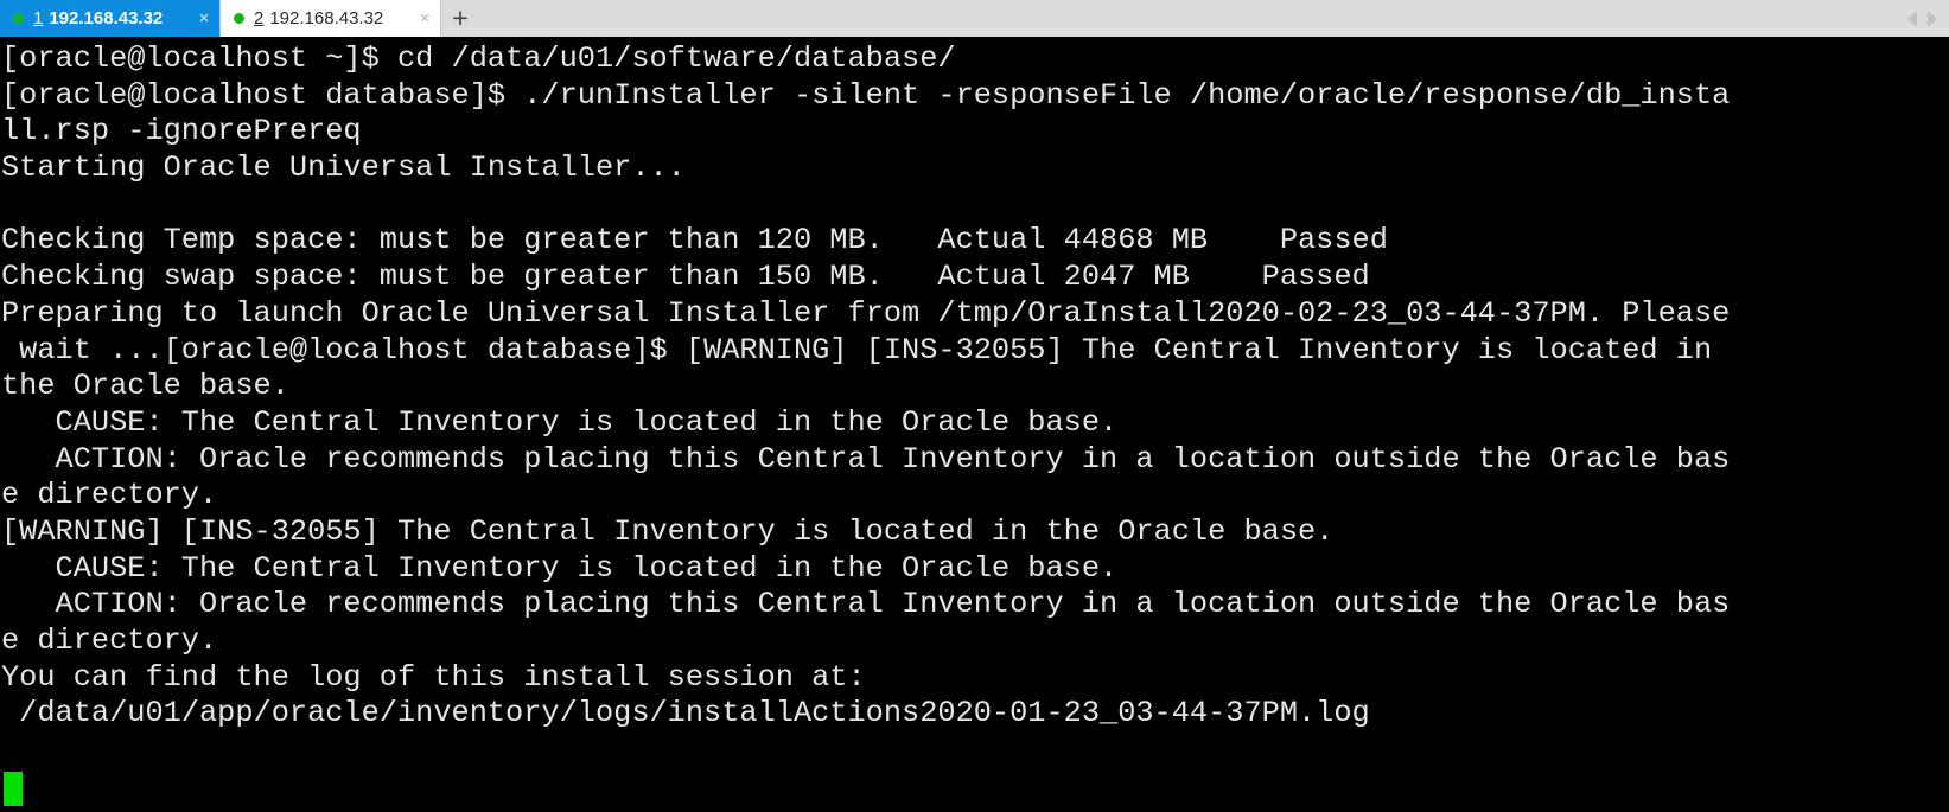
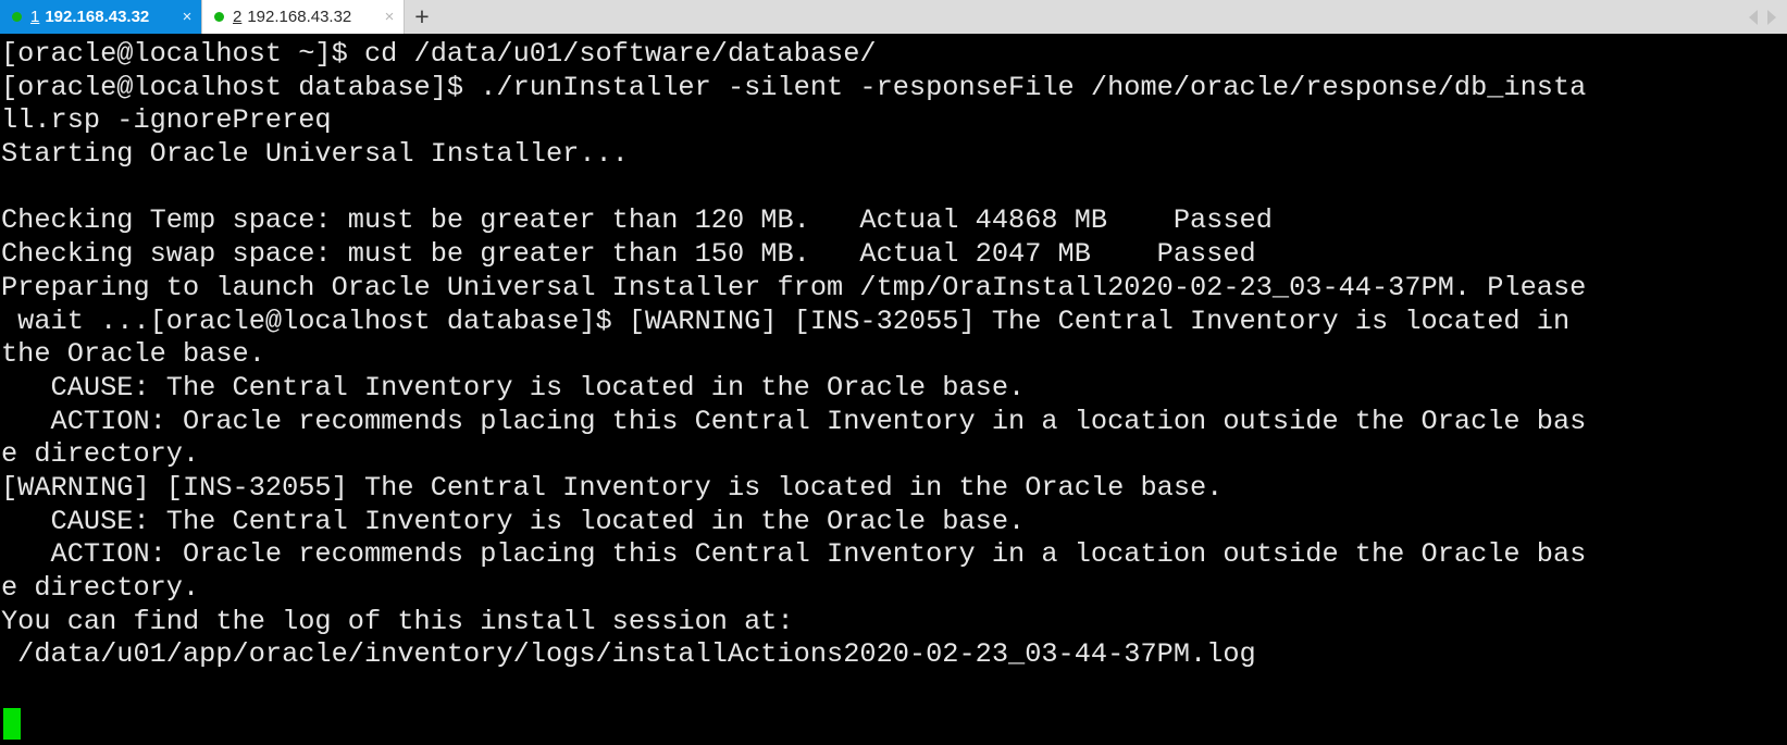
  1
  192.168.43.32
  ×
  2
  192.168.43.32
  ×
  +
  [oracle@localhost ~]$ cd /data/u01/software/database/
  [oracle@localhost database]$ ./runInstaller -silent -responseFile /home/oracle/response/db_insta
  ll.rsp -ignorePrereq
  Starting Oracle Universal Installer...
  Checking Temp space: must be greater than 120 MB. Actual 44868 MB Passed
  Checking swap space: must be greater than 150 MB. Actual 2047 MB Passed
  Preparing to launch Oracle Universal Installer from /tmp/OraInstall2020-02-23_03-44-37PM. Please
  wait ...[oracle@localhost database]$ [WARNING] [INS-32055] The Central Inventory is located in
  the Oracle base.
  CAUSE: The Central Inventory is located in the Oracle base.
  ACTION: Oracle recommends placing this Central Inventory in a location outside the Oracle bas
  e directory.
  [WARNING] [INS-32055] The Central Inventory is located in the Oracle base.
  CAUSE: The Central Inventory is located in the Oracle base.
  ACTION: Oracle recommends placing this Central Inventory in a location outside the Oracle bas
  e directory.
  You can find the log of this install session at:
- /data/u01/app/oracle/inventory/logs/installActions2020-01-23_03-44-37PM.log
+ /data/u01/app/oracle/inventory/logs/installActions2020-02-23_03-44-37PM.log
